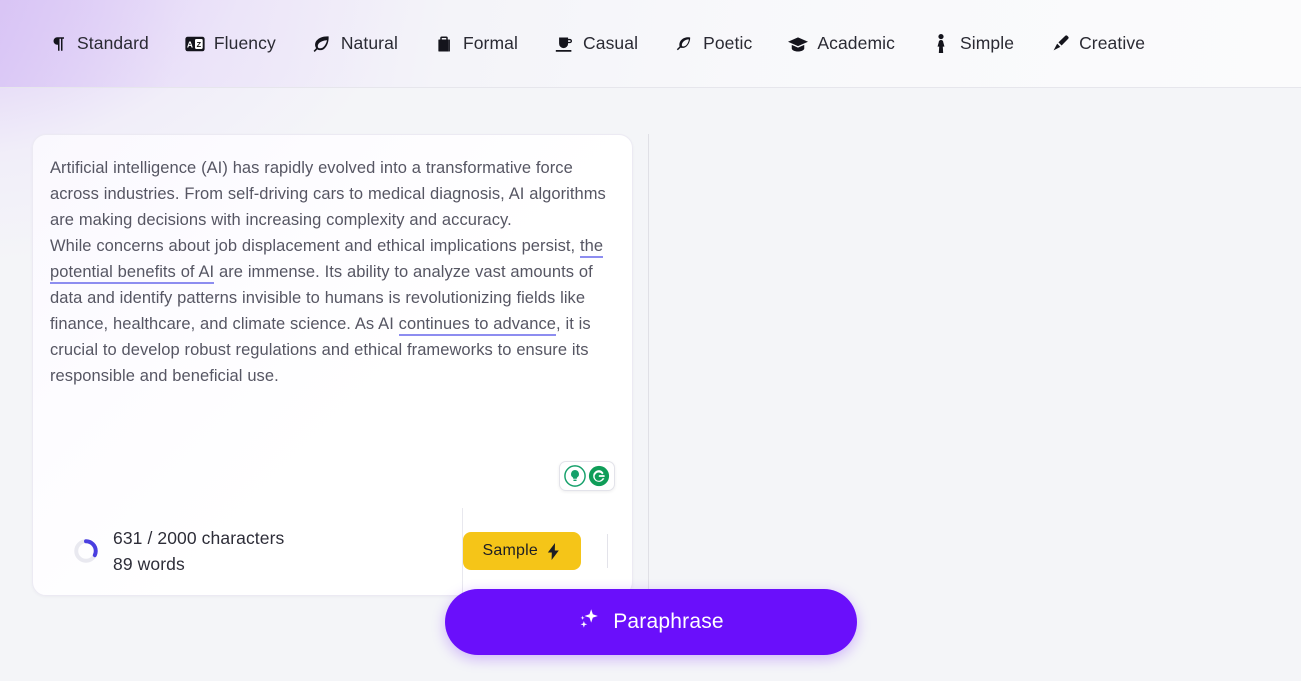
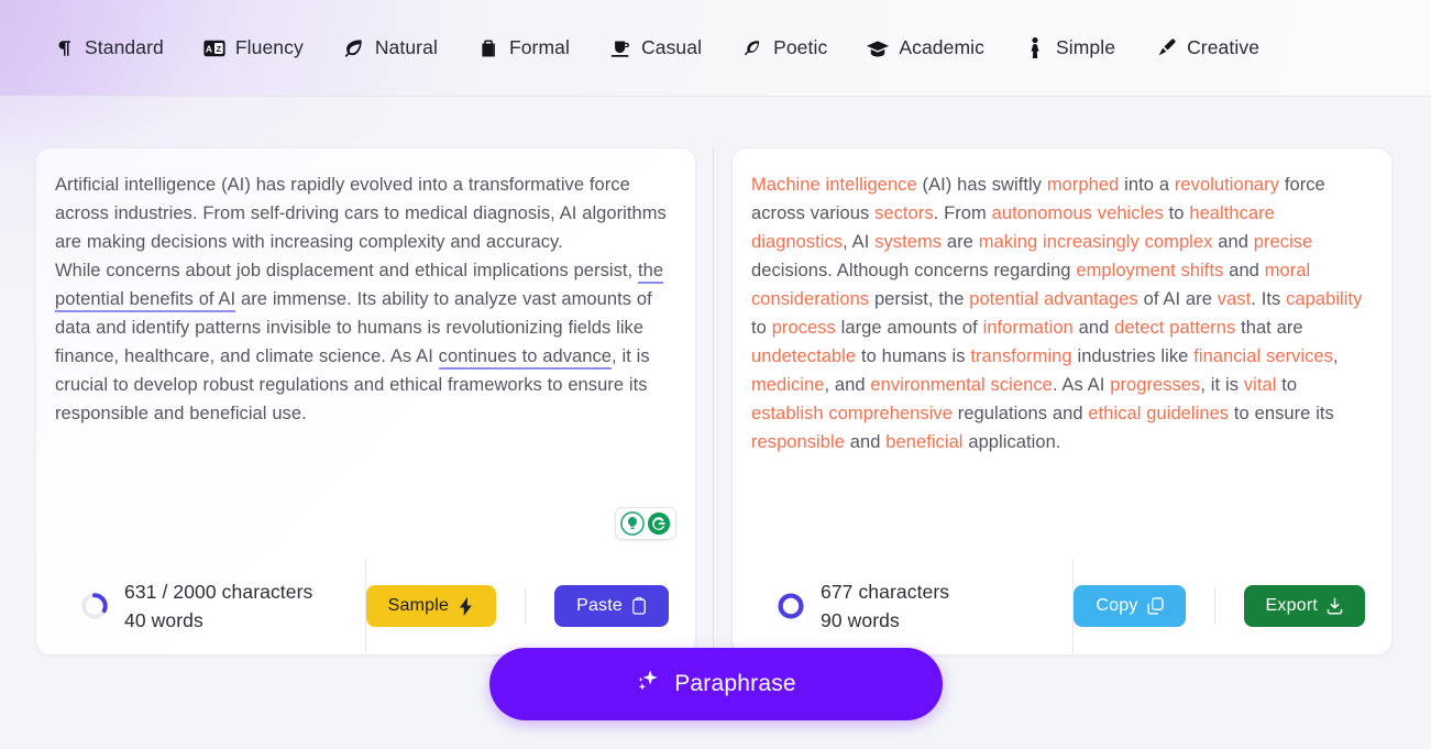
  Standard
  A
  Z
  Fluency
  Natural
  Formal
  Casual
  Poetic
  Academic
  Simple
  Creative
  Artificial intelligence (AI) has rapidly evolved into a transformative force across industries. From self-driving cars to medical diagnosis, AI algorithms are making decisions with increasing complexity and accuracy.
  While concerns about job displacement and ethical implications persist, the potential benefits of AI are immense. Its ability to analyze vast amounts of data and identify patterns invisible to humans is revolutionizing fields like finance, healthcare, and climate science. As AI continues to advance, it is crucial to develop robust regulations and ethical frameworks to ensure its responsible and beneficial use.
  631 / 2000 characters
- 89 words
+ 40 words
  Sample
+ Paste
+ Machine intelligence (AI) has swiftly morphed into a revolutionary force across various sectors. From autonomous vehicles to healthcare diagnostics, AI systems are making increasingly complex and precise decisions. Although concerns regarding employment shifts and moral considerations persist, the potential advantages of AI are vast. Its capability to process large amounts of information and detect patterns that are undetectable to humans is transforming industries like financial services, medicine, and environmental science. As AI progresses, it is vital to establish comprehensive regulations and ethical guidelines to ensure its responsible and beneficial application.
+ 677 characters
+ 90 words
+ Copy
+ Export
  Paraphrase
